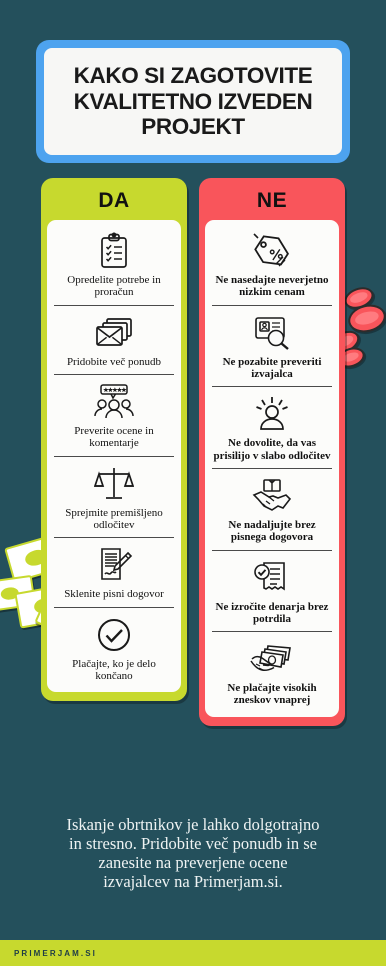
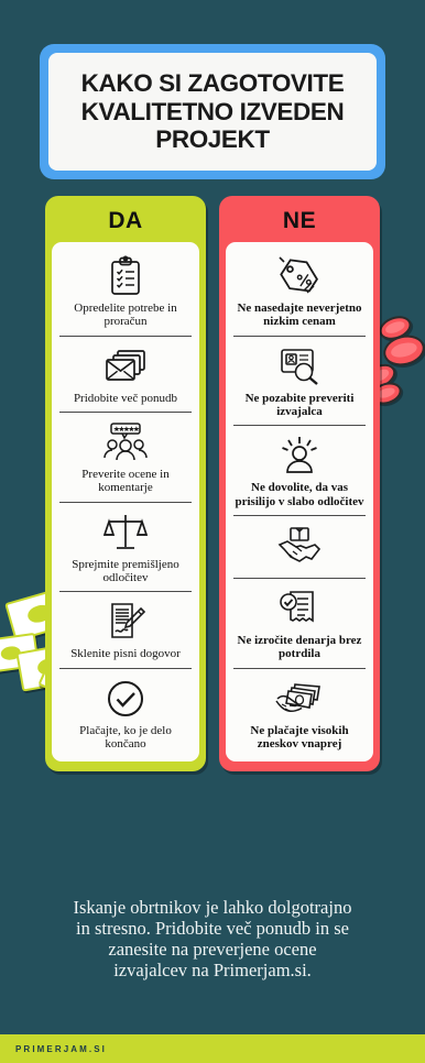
  KAKO SI ZAGOTOVITE
  KVALITETNO IZVEDEN
  PROJEKT
  DA
  Opredelite potrebe in proračun
  Pridobite več ponudb
  Preverite ocene in komentarje
  Sprejmite premišljeno odločitev
  Sklenite pisni dogovor
  Plačajte, ko je delo končano
  NE
  Ne nasedajte neverjetno nizkim cenam
  Ne pozabite preveriti izvajalca
  Ne dovolite, da vas prisilijo v slabo odločitev
- Ne nadaljujte brez pisnega dogovora
  Ne izročite denarja brez potrdila
  Ne plačajte visokih zneskov vnaprej
  Iskanje obrtnikov je lahko dolgotrajno
  in stresno. Pridobite več ponudb in se
  zanesite na preverjene ocene
  izvajalcev na Primerjam.si.
  PRIMERJAM.SI
